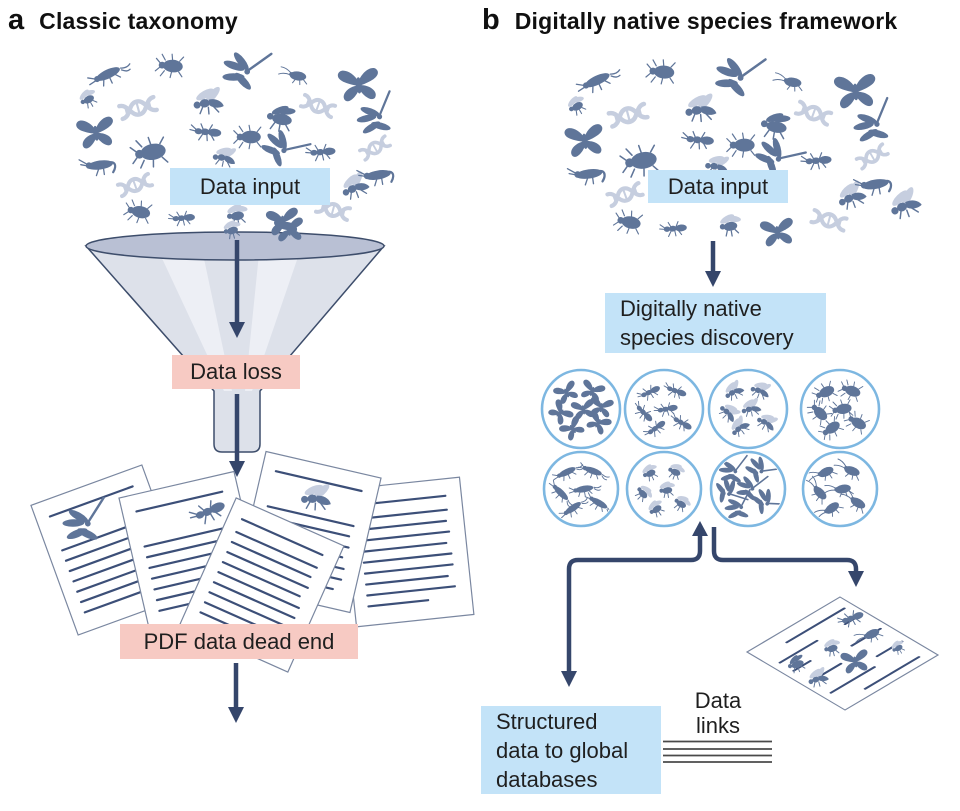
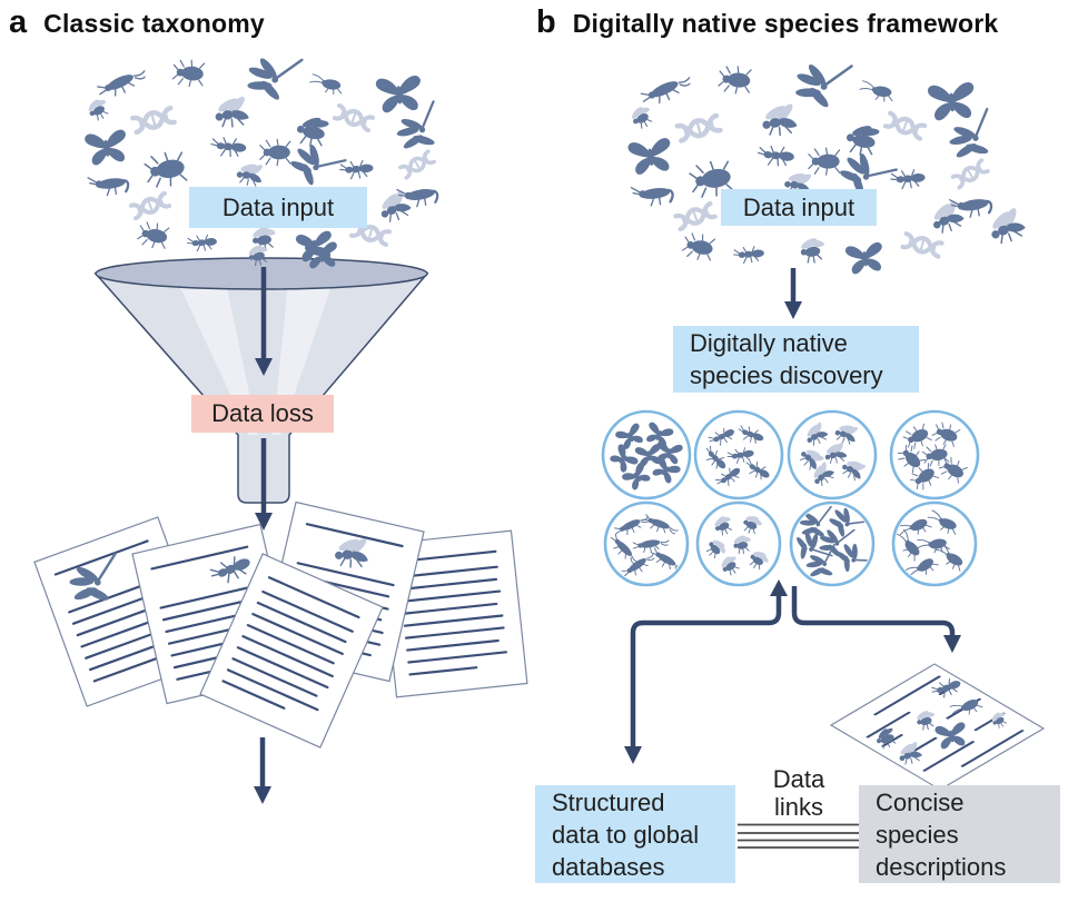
  a
  Classic taxonomy
  b
  Digitally native species framework
  Data input
  Data loss
- PDF data dead end
  Data input
  Digitally native
  species discovery
  Structured
  data to global
  databases
  Data
  links
+ Concise
+ species
+ descriptions
